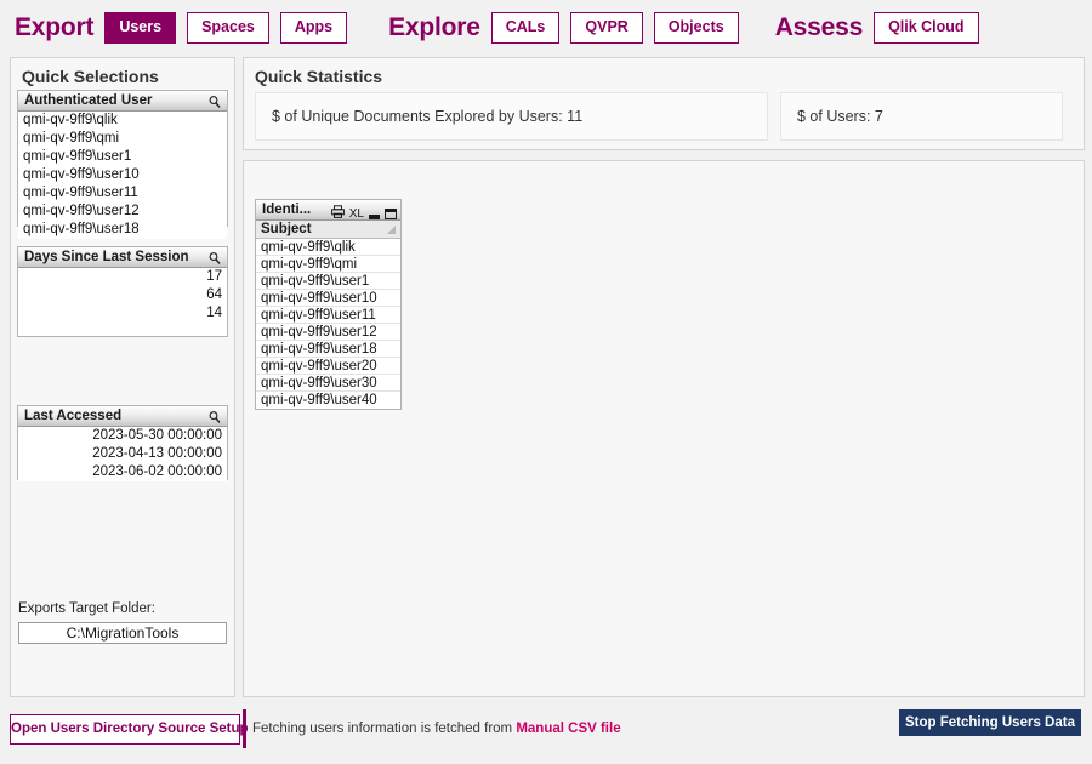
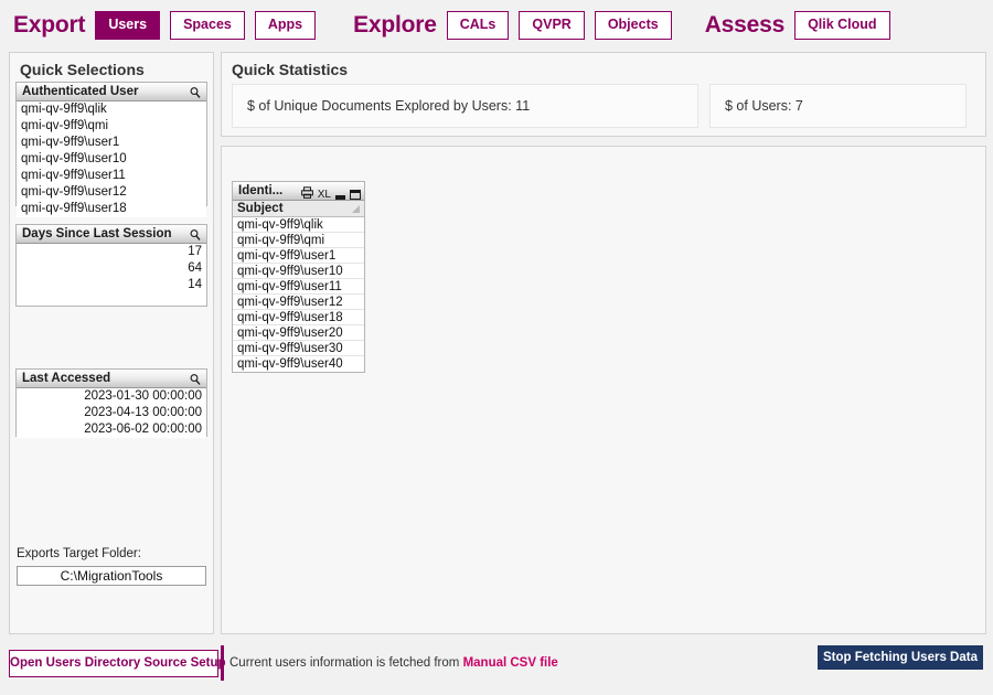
  Export
  Users
  Spaces
  Apps
  Explore
  CALs
  QVPR
  Objects
  Assess
  Qlik Cloud
  Quick Selections
  Authenticated User
  qmi-qv-9ff9\qlik
  qmi-qv-9ff9\qmi
  qmi-qv-9ff9\user1
  qmi-qv-9ff9\user10
  qmi-qv-9ff9\user11
  qmi-qv-9ff9\user12
  qmi-qv-9ff9\user18
  Days Since Last Session
  17
  64
  14
  Last Accessed
- 2023-05-30 00:00:00
+ 2023-01-30 00:00:00
  2023-04-13 00:00:00
  2023-06-02 00:00:00
  Exports Target Folder:
  C:\MigrationTools
  Open Users Directory Source Setu
  Quick Statistics
  $ of Unique Documents Explored by Users: 11
  $ of Users: 7
  Identi...
  XL
  Subject
  qmi-qv-9ff9\qlik
  qmi-qv-9ff9\qmi
  qmi-qv-9ff9\user1
  qmi-qv-9ff9\user10
  qmi-qv-9ff9\user11
  qmi-qv-9ff9\user12
  qmi-qv-9ff9\user18
  qmi-qv-9ff9\user20
  qmi-qv-9ff9\user30
  qmi-qv-9ff9\user40
- Fetching users information is fetched from Manual CSV file
+ Current users information is fetched from Manual CSV file
  Stop Fetching Users Data
